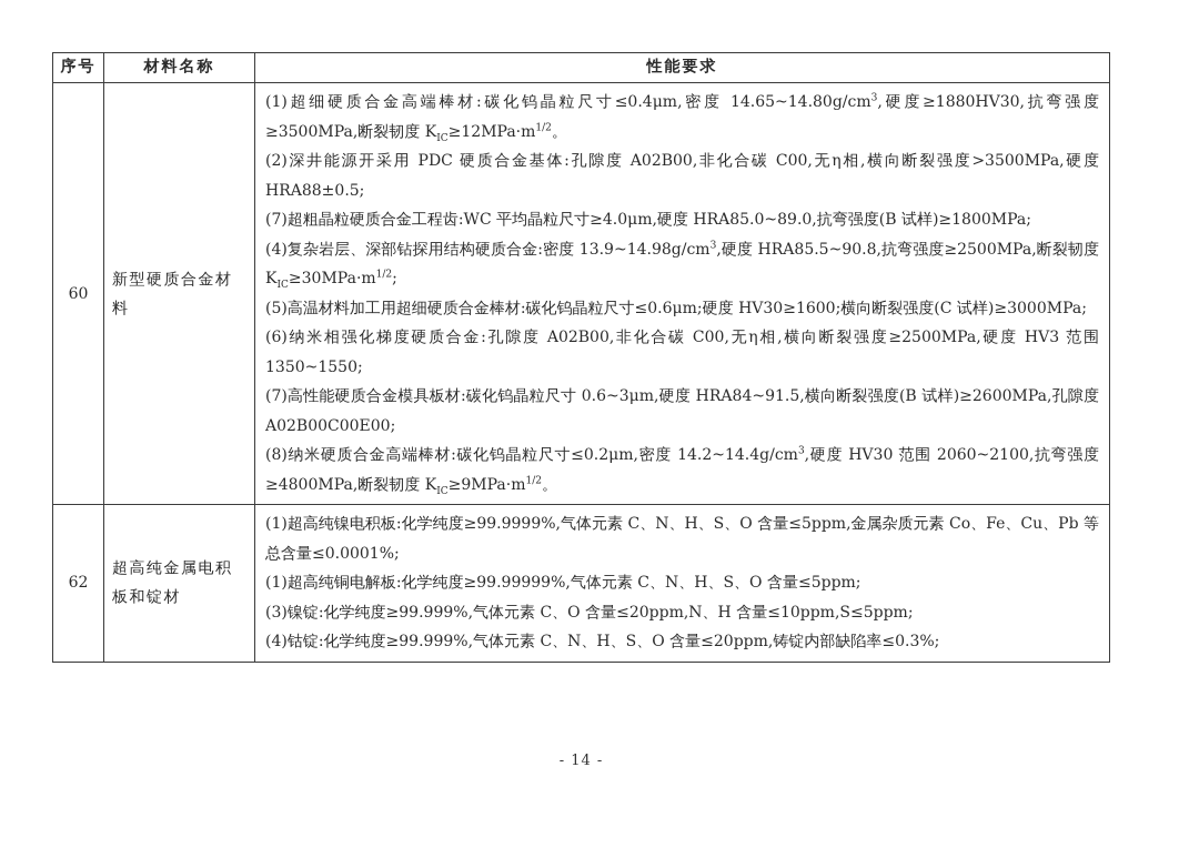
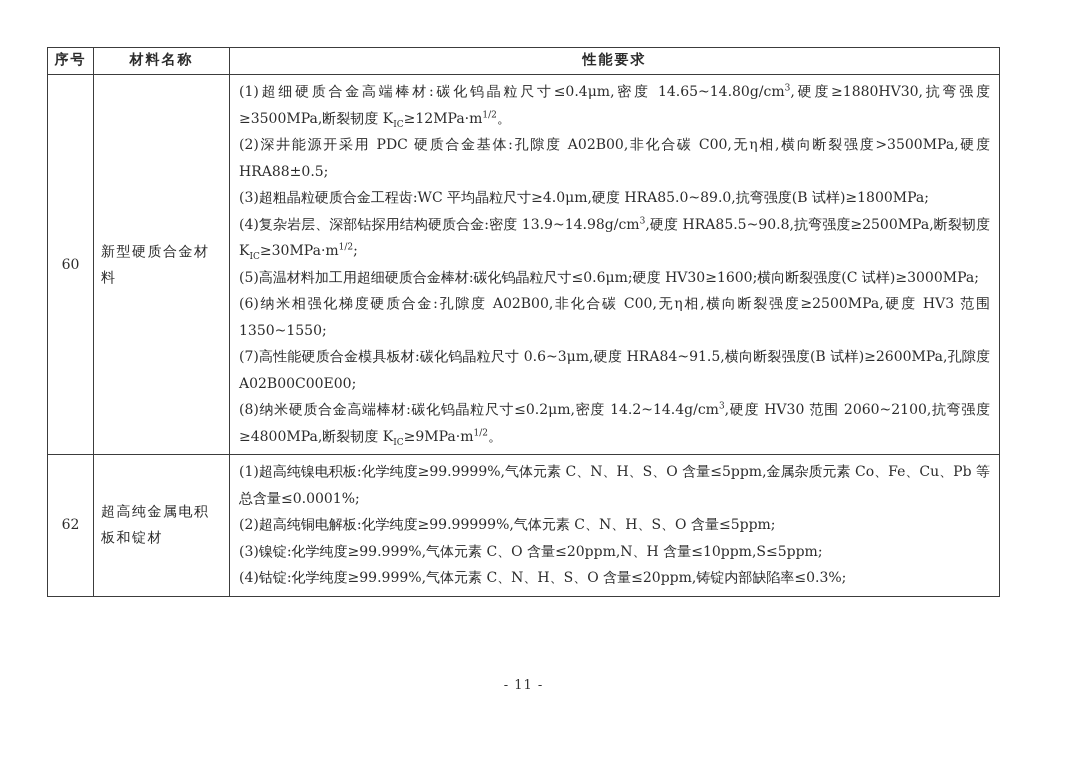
  序号	材料名称	性能要求
- 60	新型硬质合金材料	(1)超细硬质合金高端棒材:碳化钨晶粒尺寸≤0.4μm,密度 14.65~14.80g/cm3,硬度≥1880HV30,抗弯强度≥3500MPa,断裂韧度 KIC≥12MPa·m1/2。 (2)深井能源开采用 PDC 硬质合金基体:孔隙度 A02B00,非化合碳 C00,无η相,横向断裂强度>3500MPa,硬度 HRA88±0.5; (7)超粗晶粒硬质合金工程齿:WC 平均晶粒尺寸≥4.0μm,硬度 HRA85.0~89.0,抗弯强度(B 试样)≥1800MPa; (4)复杂岩层、深部钻探用结构硬质合金:密度 13.9~14.98g/cm3,硬度 HRA85.5~90.8,抗弯强度≥2500MPa,断裂韧度 KIC≥30MPa·m1/2; (5)高温材料加工用超细硬质合金棒材:碳化钨晶粒尺寸≤0.6μm;硬度 HV30≥1600;横向断裂强度(C 试样)≥3000MPa; (6)纳米相强化梯度硬质合金:孔隙度 A02B00,非化合碳 C00,无η相,横向断裂强度≥2500MPa,硬度 HV3 范围 1350~1550; (7)高性能硬质合金模具板材:碳化钨晶粒尺寸 0.6~3μm,硬度 HRA84~91.5,横向断裂强度(B 试样)≥2600MPa,孔隙度 A02B00C00E00; (8)纳米硬质合金高端棒材:碳化钨晶粒尺寸≤0.2μm,密度 14.2~14.4g/cm3,硬度 HV30 范围 2060~2100,抗弯强度≥4800MPa,断裂韧度 KIC≥9MPa·m1/2。
+ 60	新型硬质合金材料	(1)超细硬质合金高端棒材:碳化钨晶粒尺寸≤0.4μm,密度 14.65~14.80g/cm3,硬度≥1880HV30,抗弯强度≥3500MPa,断裂韧度 KIC≥12MPa·m1/2。 (2)深井能源开采用 PDC 硬质合金基体:孔隙度 A02B00,非化合碳 C00,无η相,横向断裂强度>3500MPa,硬度 HRA88±0.5; (3)超粗晶粒硬质合金工程齿:WC 平均晶粒尺寸≥4.0μm,硬度 HRA85.0~89.0,抗弯强度(B 试样)≥1800MPa; (4)复杂岩层、深部钻探用结构硬质合金:密度 13.9~14.98g/cm3,硬度 HRA85.5~90.8,抗弯强度≥2500MPa,断裂韧度 KIC≥30MPa·m1/2; (5)高温材料加工用超细硬质合金棒材:碳化钨晶粒尺寸≤0.6μm;硬度 HV30≥1600;横向断裂强度(C 试样)≥3000MPa; (6)纳米相强化梯度硬质合金:孔隙度 A02B00,非化合碳 C00,无η相,横向断裂强度≥2500MPa,硬度 HV3 范围 1350~1550; (7)高性能硬质合金模具板材:碳化钨晶粒尺寸 0.6~3μm,硬度 HRA84~91.5,横向断裂强度(B 试样)≥2600MPa,孔隙度 A02B00C00E00; (8)纳米硬质合金高端棒材:碳化钨晶粒尺寸≤0.2μm,密度 14.2~14.4g/cm3,硬度 HV30 范围 2060~2100,抗弯强度≥4800MPa,断裂韧度 KIC≥9MPa·m1/2。
- 62	超高纯金属电积板和锭材	(1)超高纯镍电积板:化学纯度≥99.9999%,气体元素 C、N、H、S、O 含量≤5ppm,金属杂质元素 Co、Fe、Cu、Pb 等总含量≤0.0001%; (1)超高纯铜电解板:化学纯度≥99.99999%,气体元素 C、N、H、S、O 含量≤5ppm; (3)镍锭:化学纯度≥99.999%,气体元素 C、O 含量≤20ppm,N、H 含量≤10ppm,S≤5ppm; (4)钴锭:化学纯度≥99.999%,气体元素 C、N、H、S、O 含量≤20ppm,铸锭内部缺陷率≤0.3%;
+ 62	超高纯金属电积板和锭材	(1)超高纯镍电积板:化学纯度≥99.9999%,气体元素 C、N、H、S、O 含量≤5ppm,金属杂质元素 Co、Fe、Cu、Pb 等总含量≤0.0001%; (2)超高纯铜电解板:化学纯度≥99.99999%,气体元素 C、N、H、S、O 含量≤5ppm; (3)镍锭:化学纯度≥99.999%,气体元素 C、O 含量≤20ppm,N、H 含量≤10ppm,S≤5ppm; (4)钴锭:化学纯度≥99.999%,气体元素 C、N、H、S、O 含量≤20ppm,铸锭内部缺陷率≤0.3%;
- - 14 -
+ - 11 -
